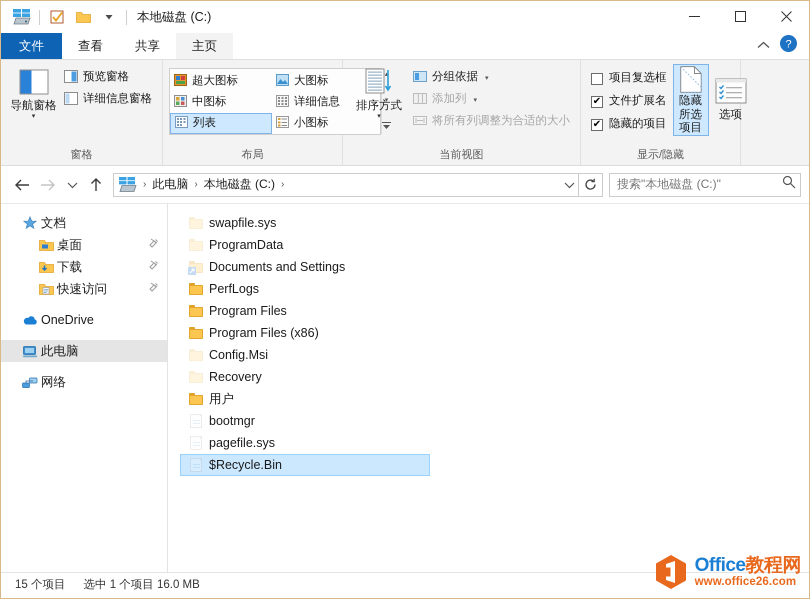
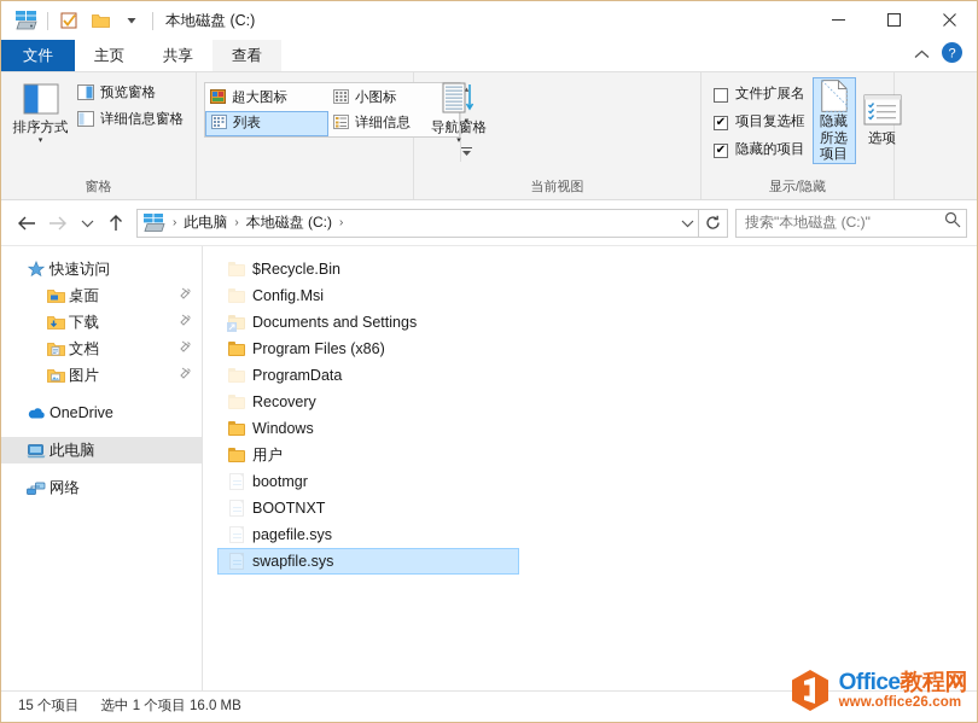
  本地磁盘 (C:)
  文件
- 查看
+ 主页
  共享
- 主页
+ 查看
  ?
- 导航窗格
+ 排序方式
  预览窗格
  详细信息窗格
  窗格
  超大图标
- 大图标
- 中图标
- 详细信息
+ 小图标
  列表
- 小图标
+ 详细信息
- 布局
- 排序方式
+ 导航窗格
- 分组依据
- 添加列
- 将所有列调整为合适的大小
  当前视图
- 项目复选框
+ 文件扩展名
  ✔
- 文件扩展名
+ 项目复选框
  ✔
  隐藏的项目
  隐藏
  所选项目
  选项
  显示/隐藏
  ›
  此电脑
  ›
  本地磁盘 (C:)
  ›
  搜索"本地磁盘 (C:)"
- 文档
+ 快速访问
  桌面
  下载
- 快速访问
+ 文档
+ 图片
  OneDrive
  此电脑
  网络
- swapfile.sys
+ $Recycle.Bin
- ProgramData
+ Config.Msi
  Documents and Settings
- PerfLogs
- Program Files
  Program Files (x86)
- Config.Msi
+ ProgramData
  Recovery
+ Windows
  用户
  bootmgr
+ BOOTNXT
  pagefile.sys
- $Recycle.Bin
+ swapfile.sys
  15 个项目
  选中 1 个项目 16.0 MB
  Office教程网
  www.office26.com
